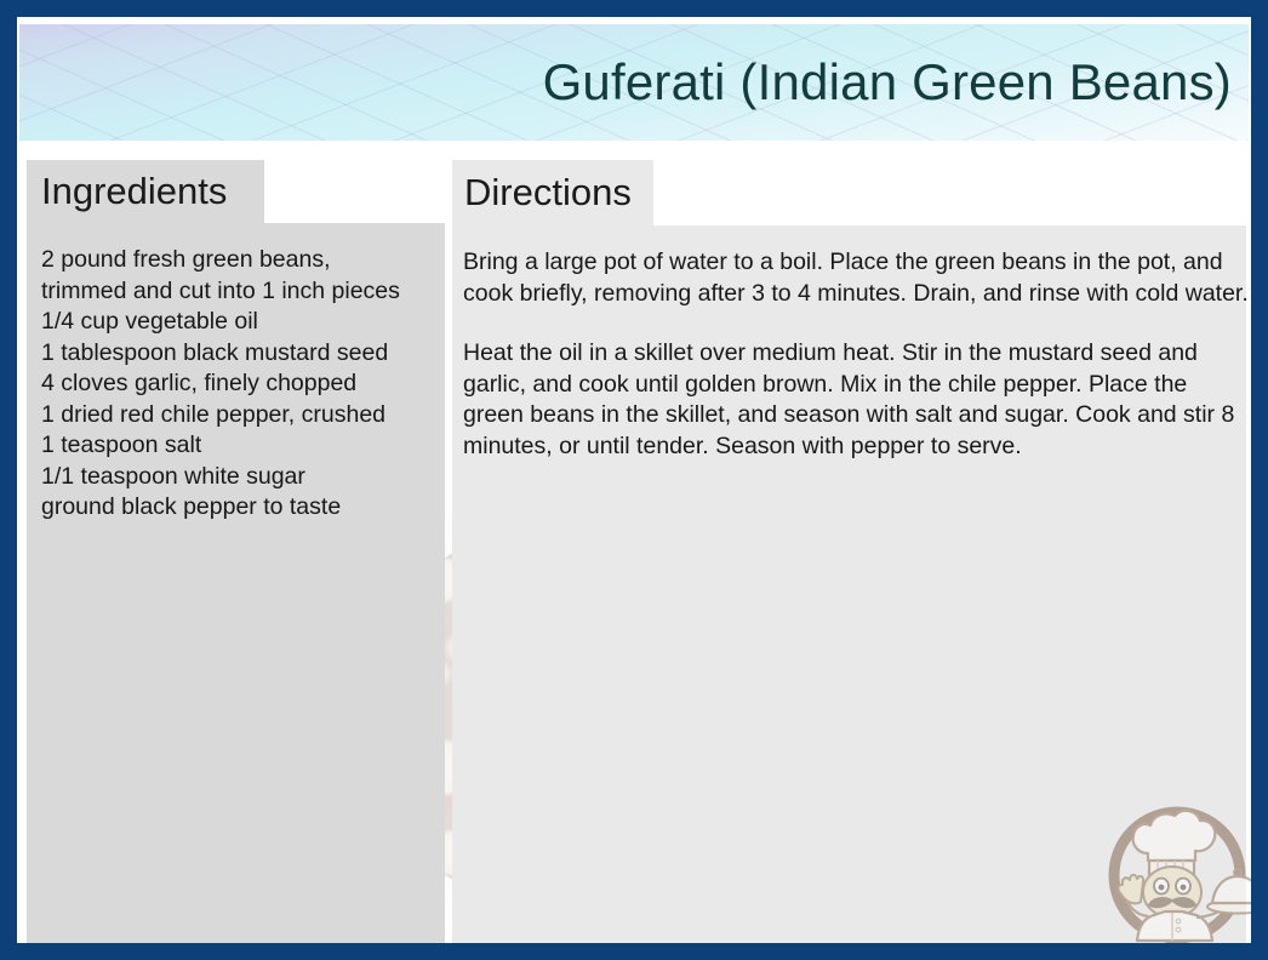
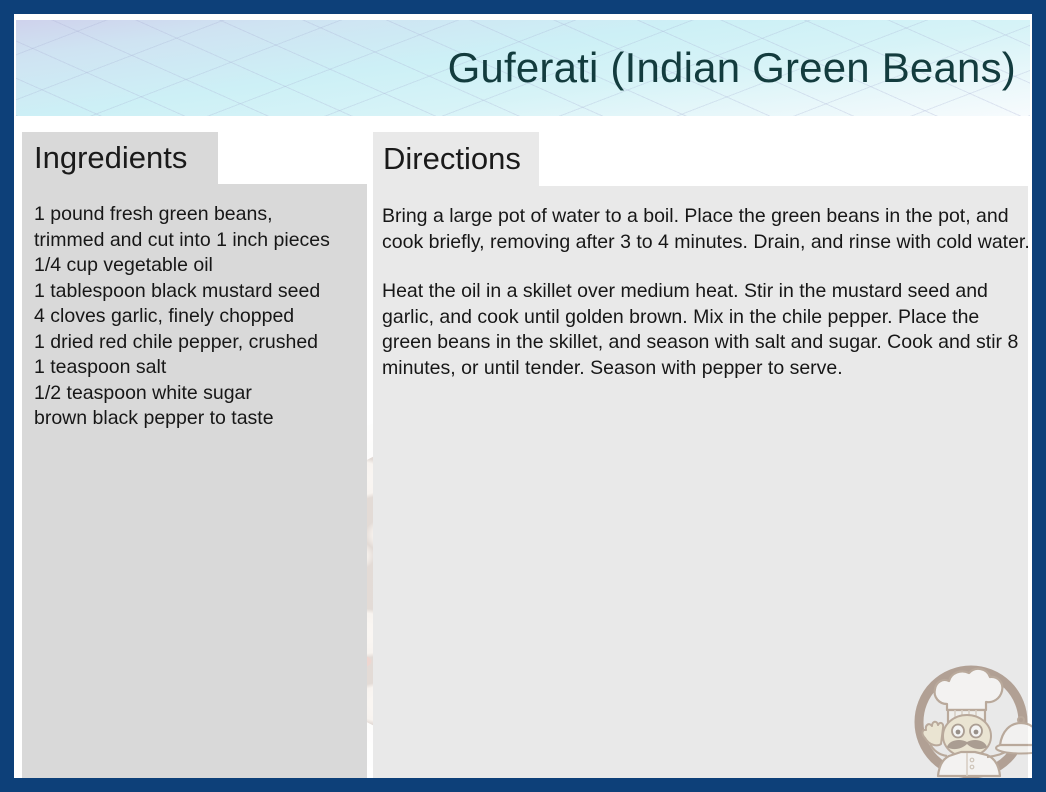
  Guferati (Indian Green Beans)
  Ingredients
- 2 pound fresh green beans,
+ 1 pound fresh green beans,
  trimmed and cut into 1 inch pieces
  1/4 cup vegetable oil
  1 tablespoon black mustard seed
  4 cloves garlic, finely chopped
  1 dried red chile pepper, crushed
  1 teaspoon salt
- 1/1 teaspoon white sugar
+ 1/2 teaspoon white sugar
- ground black pepper to taste
+ brown black pepper to taste
  Directions
  Bring a large pot of water to a boil. Place the green beans in the pot, and cook briefly, removing after 3 to 4 minutes. Drain, and rinse with cold water.
  Heat the oil in a skillet over medium heat. Stir in the mustard seed and garlic, and cook until golden brown. Mix in the chile pepper. Place the green beans in the skillet, and season with salt and sugar. Cook and stir 8 minutes, or until tender. Season with pepper to serve.
